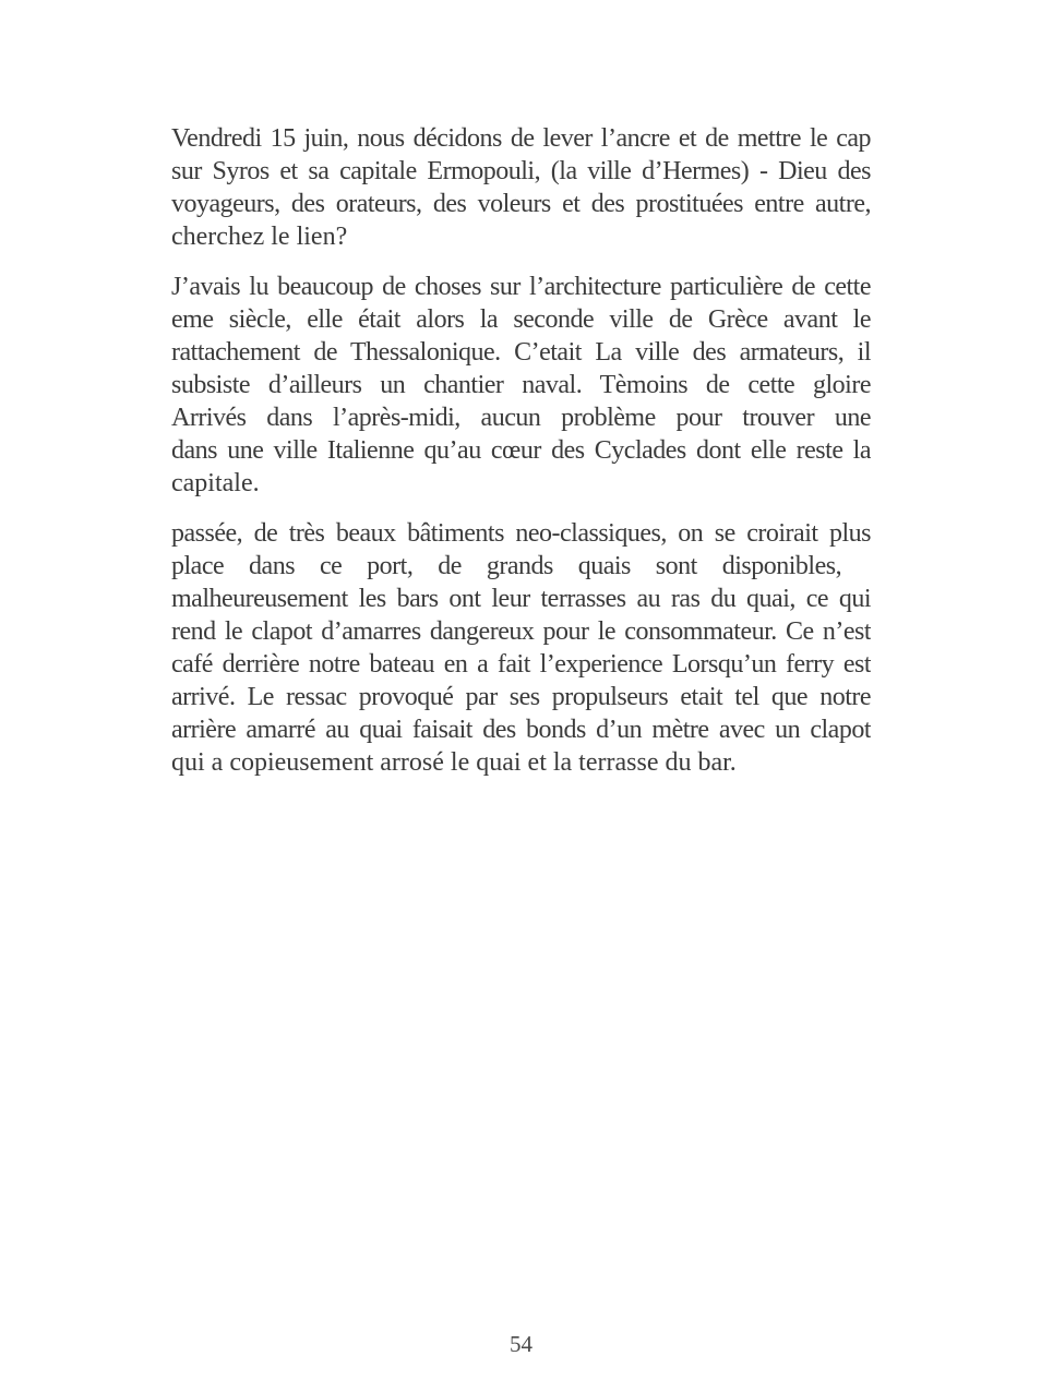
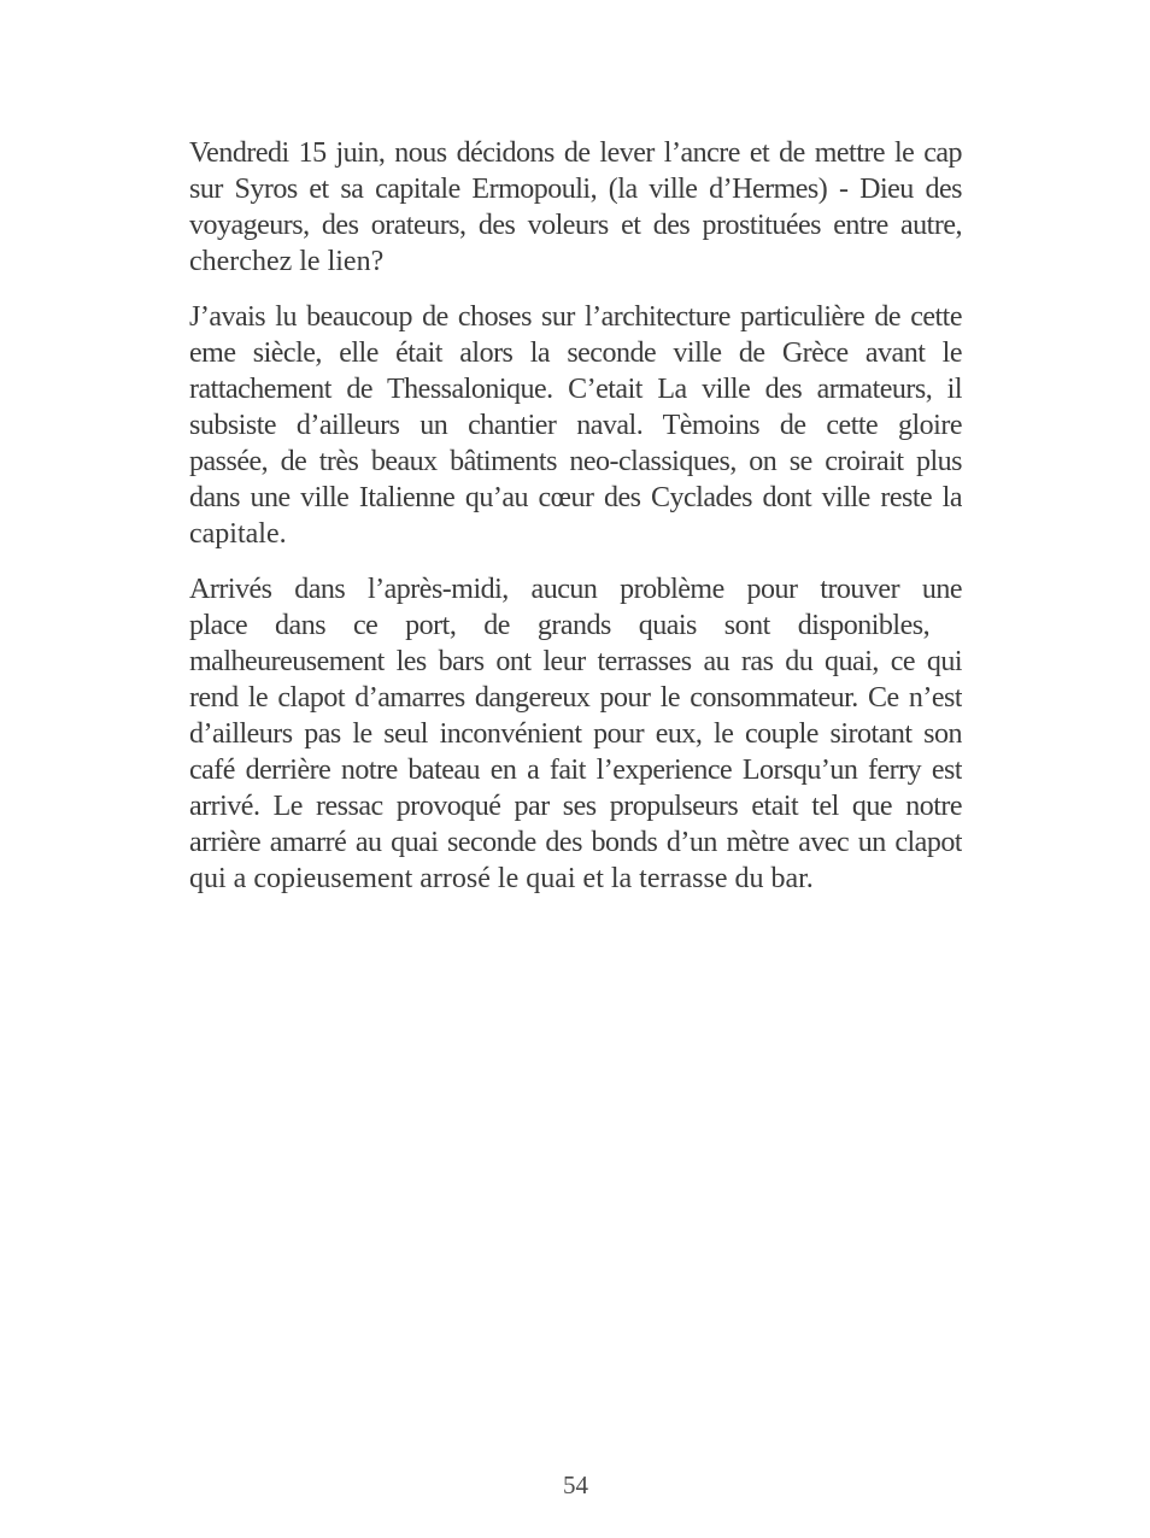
  Vendredi 15 juin, nous décidons de lever l’ancre et de mettre le cap
  sur Syros et sa capitale Ermopouli, (la ville d’Hermes) - Dieu des
  voyageurs, des orateurs, des voleurs et des prostituées entre autre,
  cherchez le lien?
  J’avais lu beaucoup de choses sur l’architecture particulière de cette
  eme siècle, elle était alors la seconde ville de Grèce avant le
  rattachement de Thessalonique. C’etait La ville des armateurs, il
  subsiste d’ailleurs un chantier naval. Tèmoins de cette gloire
- Arrivés dans l’après-midi, aucun problème pour trouver une
+ passée, de très beaux bâtiments neo-classiques, on se croirait plus
- dans une ville Italienne qu’au cœur des Cyclades dont elle reste la
+ dans une ville Italienne qu’au cœur des Cyclades dont ville reste la
  capitale.
- passée, de très beaux bâtiments neo-classiques, on se croirait plus
+ Arrivés dans l’après-midi, aucun problème pour trouver une
  place dans ce port, de grands quais sont disponibles,
  malheureusement les bars ont leur terrasses au ras du quai, ce qui
  rend le clapot d’amarres dangereux pour le consommateur. Ce n’est
+ d’ailleurs pas le seul inconvénient pour eux, le couple sirotant son
  café derrière notre bateau en a fait l’experience Lorsqu’un ferry est
  arrivé. Le ressac provoqué par ses propulseurs etait tel que notre
- arrière amarré au quai faisait des bonds d’un mètre avec un clapot
+ arrière amarré au quai seconde des bonds d’un mètre avec un clapot
  qui a copieusement arrosé le quai et la terrasse du bar.
  54
